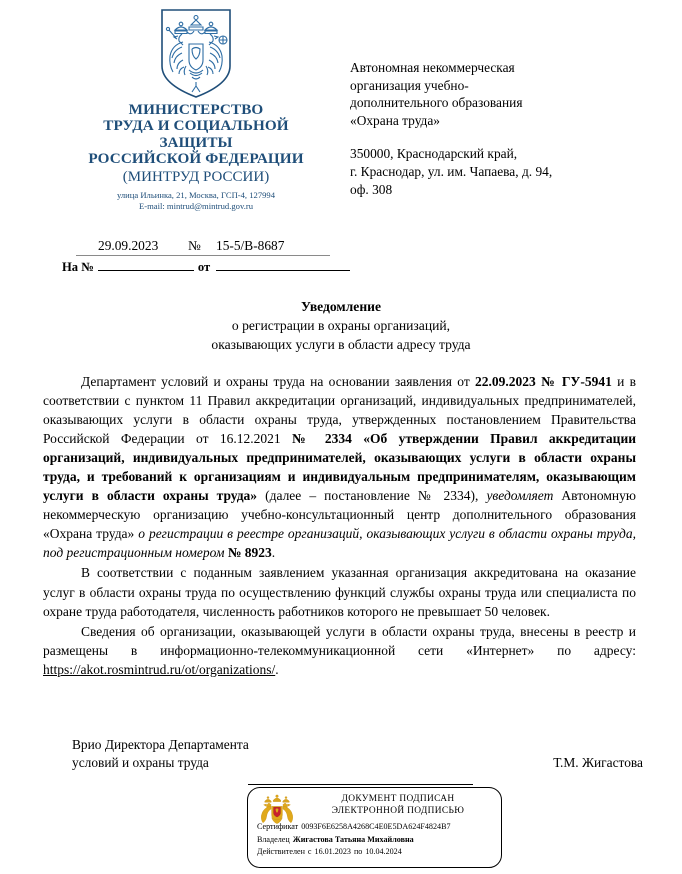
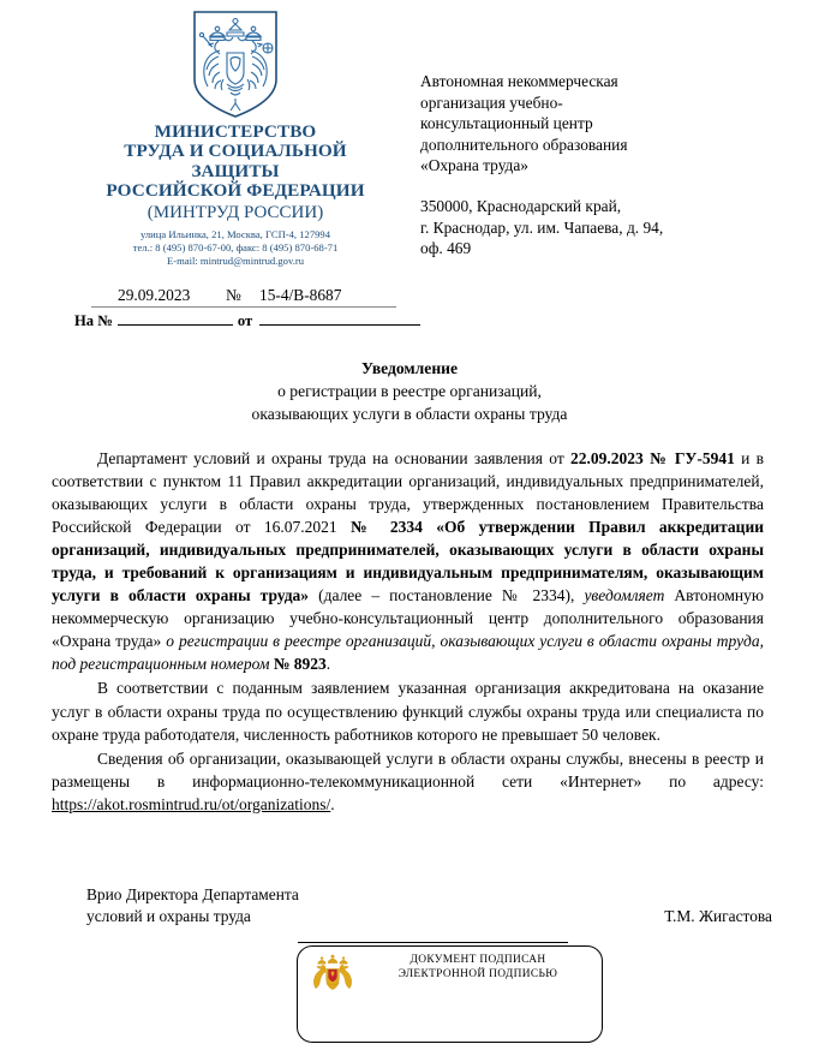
  МИНИСТЕРСТВО
  ТРУДА И СОЦИАЛЬНОЙ
  ЗАЩИТЫ
  РОССИЙСКОЙ ФЕДЕРАЦИИ
  (МИНТРУД РОССИИ)
  улица Ильинка, 21, Москва, ГСП-4, 127994
+ тел.: 8 (495) 870-67-00, факс: 8 (495) 870-68-71
  E-mail: mintrud@mintrud.gov.ru
  29.09.2023
  №
- 15-5/В-8687
+ 15-4/В-8687
  На № от
  Автономная некоммерческая
  организация учебно-
+ консультационный центр
  дополнительного образования
  «Охрана труда»
  350000, Краснодарский край,
  г. Краснодар, ул. им. Чапаева, д. 94,
- оф. 308
+ оф. 469
  Уведомление
- о регистрации в охраны организаций,
+ о регистрации в реестре организаций,
- оказывающих услуги в области адресу труда
+ оказывающих услуги в области охраны труда
- Департамент условий и охраны труда на основании заявления от 22.09.2023 № ГУ-5941 и в соответствии с пунктом 11 Правил аккредитации организаций, индивидуальных предпринимателей, оказывающих услуги в области охраны труда, утвержденных постановлением Правительства Российской Федерации от 16.12.2021 № 2334 «Об утверждении Правил аккредитации организаций, индивидуальных предпринимателей, оказывающих услуги в области охраны труда, и требований к организациям и индивидуальным предпринимателям, оказывающим услуги в области охраны труда» (далее – постановление № 2334), уведомляет Автономную некоммерческую организацию учебно-консультационный центр дополнительного образования «Охрана труда» о регистрации в реестре организаций, оказывающих услуги в области охраны труда, под регистрационным номером № 8923.
+ Департамент условий и охраны труда на основании заявления от 22.09.2023 № ГУ-5941 и в соответствии с пунктом 11 Правил аккредитации организаций, индивидуальных предпринимателей, оказывающих услуги в области охраны труда, утвержденных постановлением Правительства Российской Федерации от 16.07.2021 № 2334 «Об утверждении Правил аккредитации организаций, индивидуальных предпринимателей, оказывающих услуги в области охраны труда, и требований к организациям и индивидуальным предпринимателям, оказывающим услуги в области охраны труда» (далее – постановление № 2334), уведомляет Автономную некоммерческую организацию учебно-консультационный центр дополнительного образования «Охрана труда» о регистрации в реестре организаций, оказывающих услуги в области охраны труда, под регистрационным номером № 8923.
  В соответствии с поданным заявлением указанная организация аккредитована на оказание услуг в области охраны труда по осуществлению функций службы охраны труда или специалиста по охране труда работодателя, численность работников которого не превышает 50 человек.
- Сведения об организации, оказывающей услуги в области охраны труда, внесены в реестр и размещены в информационно-телекоммуникационной сети «Интернет» по адресу: https://akot.rosmintrud.ru/ot/organizations/.
+ Сведения об организации, оказывающей услуги в области охраны службы, внесены в реестр и размещены в информационно-телекоммуникационной сети «Интернет» по адресу: https://akot.rosmintrud.ru/ot/organizations/.
  Врио Директора Департамента
  условий и охраны труда
  Т.М. Жигастова
  ДОКУМЕНТ ПОДПИСАН
  ЭЛЕКТРОННОЙ ПОДПИСЬЮ
- Сертификат 0093F6E6258A4268C4E0E5DA624F4824B7
- Владелец Жигастова Татьяна Михайловна
- Действителен с 16.01.2023 по 10.04.2024
